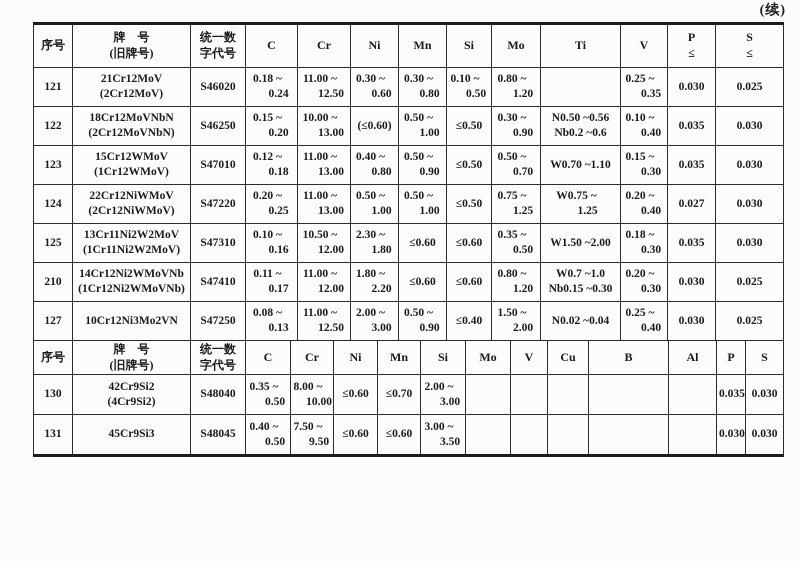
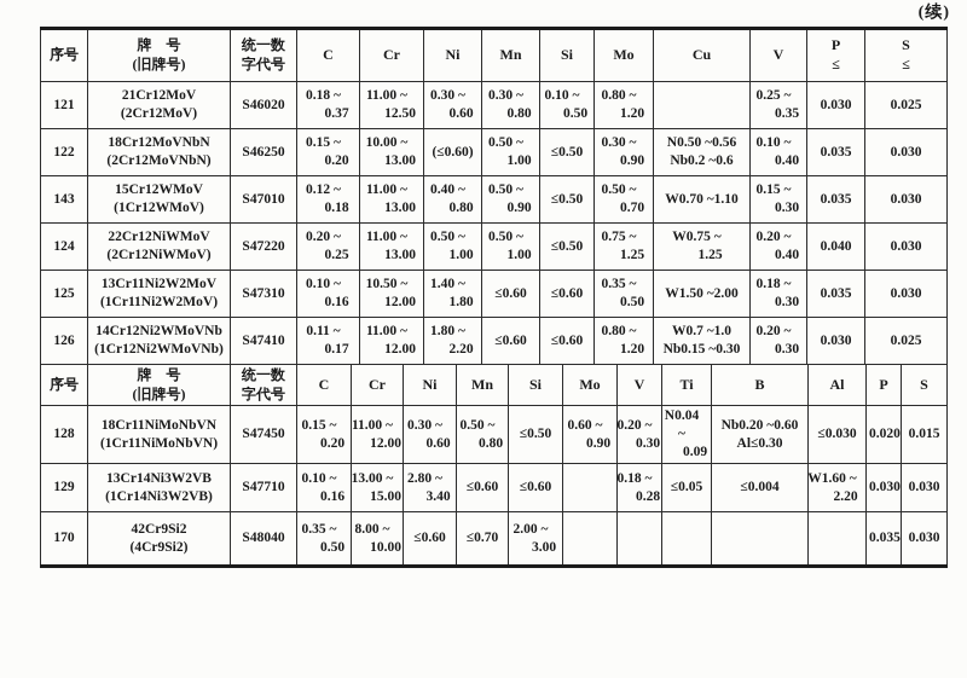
  (续)
- 序号	牌 号(旧牌号)	统一数字代号	C	Cr	Ni	Mn	Si	Mo	Ti	V	P≤	S≤
+ 序号	牌 号(旧牌号)	统一数字代号	C	Cr	Ni	Mn	Si	Mo	Cu	V	P≤	S≤
- 121	21Cr12MoV(2Cr12MoV)	S46020	0.18 ~0.24	11.00 ~12.50	0.30 ~0.60	0.30 ~0.80	0.10 ~0.50	0.80 ~1.20		0.25 ~0.35	0.030	0.025
+ 121	21Cr12MoV(2Cr12MoV)	S46020	0.18 ~0.37	11.00 ~12.50	0.30 ~0.60	0.30 ~0.80	0.10 ~0.50	0.80 ~1.20		0.25 ~0.35	0.030	0.025
  122	18Cr12MoVNbN(2Cr12MoVNbN)	S46250	0.15 ~0.20	10.00 ~13.00	(≤0.60)	0.50 ~1.00	≤0.50	0.30 ~0.90	N0.50 ~0.56Nb0.2 ~0.6	0.10 ~0.40	0.035	0.030
- 123	15Cr12WMoV(1Cr12WMoV)	S47010	0.12 ~0.18	11.00 ~13.00	0.40 ~0.80	0.50 ~0.90	≤0.50	0.50 ~0.70	W0.70 ~1.10	0.15 ~0.30	0.035	0.030
+ 143	15Cr12WMoV(1Cr12WMoV)	S47010	0.12 ~0.18	11.00 ~13.00	0.40 ~0.80	0.50 ~0.90	≤0.50	0.50 ~0.70	W0.70 ~1.10	0.15 ~0.30	0.035	0.030
- 124	22Cr12NiWMoV(2Cr12NiWMoV)	S47220	0.20 ~0.25	11.00 ~13.00	0.50 ~1.00	0.50 ~1.00	≤0.50	0.75 ~1.25	W0.75 ~1.25	0.20 ~0.40	0.027	0.030
+ 124	22Cr12NiWMoV(2Cr12NiWMoV)	S47220	0.20 ~0.25	11.00 ~13.00	0.50 ~1.00	0.50 ~1.00	≤0.50	0.75 ~1.25	W0.75 ~1.25	0.20 ~0.40	0.040	0.030
- 125	13Cr11Ni2W2MoV(1Cr11Ni2W2MoV)	S47310	0.10 ~0.16	10.50 ~12.00	2.30 ~1.80	≤0.60	≤0.60	0.35 ~0.50	W1.50 ~2.00	0.18 ~0.30	0.035	0.030
+ 125	13Cr11Ni2W2MoV(1Cr11Ni2W2MoV)	S47310	0.10 ~0.16	10.50 ~12.00	1.40 ~1.80	≤0.60	≤0.60	0.35 ~0.50	W1.50 ~2.00	0.18 ~0.30	0.035	0.030
- 210	14Cr12Ni2WMoVNb(1Cr12Ni2WMoVNb)	S47410	0.11 ~0.17	11.00 ~12.00	1.80 ~2.20	≤0.60	≤0.60	0.80 ~1.20	W0.7 ~1.0Nb0.15 ~0.30	0.20 ~0.30	0.030	0.025
+ 126	14Cr12Ni2WMoVNb(1Cr12Ni2WMoVNb)	S47410	0.11 ~0.17	11.00 ~12.00	1.80 ~2.20	≤0.60	≤0.60	0.80 ~1.20	W0.7 ~1.0Nb0.15 ~0.30	0.20 ~0.30	0.030	0.025
- 127	10Cr12Ni3Mo2VN	S47250	0.08 ~0.13	11.00 ~12.50	2.00 ~3.00	0.50 ~0.90	≤0.40	1.50 ~2.00	N0.02 ~0.04	0.25 ~0.40	0.030	0.025
- 序号	牌 号(旧牌号)	统一数字代号	C	Cr	Ni	Mn	Si	Mo	V	Cu	B	Al	P	S
+ 序号	牌 号(旧牌号)	统一数字代号	C	Cr	Ni	Mn	Si	Mo	V	Ti	B	Al	P	S
+ 128	18Cr11NiMoNbVN(1Cr11NiMoNbVN)	S47450	0.15 ~0.20	11.00 ~12.00	0.30 ~0.60	0.50 ~0.80	≤0.50	0.60 ~0.90	0.20 ~0.30	N0.04 ~0.09	Nb0.20 ~0.60Al≤0.30	≤0.030	0.020	0.015
+ 129	13Cr14Ni3W2VB(1Cr14Ni3W2VB)	S47710	0.10 ~0.16	13.00 ~15.00	2.80 ~3.40	≤0.60	≤0.60		0.18 ~0.28	≤0.05	≤0.004	W1.60 ~2.20	0.030	0.030
- 130	42Cr9Si2(4Cr9Si2)	S48040	0.35 ~0.50	8.00 ~10.00	≤0.60	≤0.70	2.00 ~3.00						0.035	0.030
+ 170	42Cr9Si2(4Cr9Si2)	S48040	0.35 ~0.50	8.00 ~10.00	≤0.60	≤0.70	2.00 ~3.00						0.035	0.030
- 131	45Cr9Si3	S48045	0.40 ~0.50	7.50 ~9.50	≤0.60	≤0.60	3.00 ~3.50						0.030	0.030
